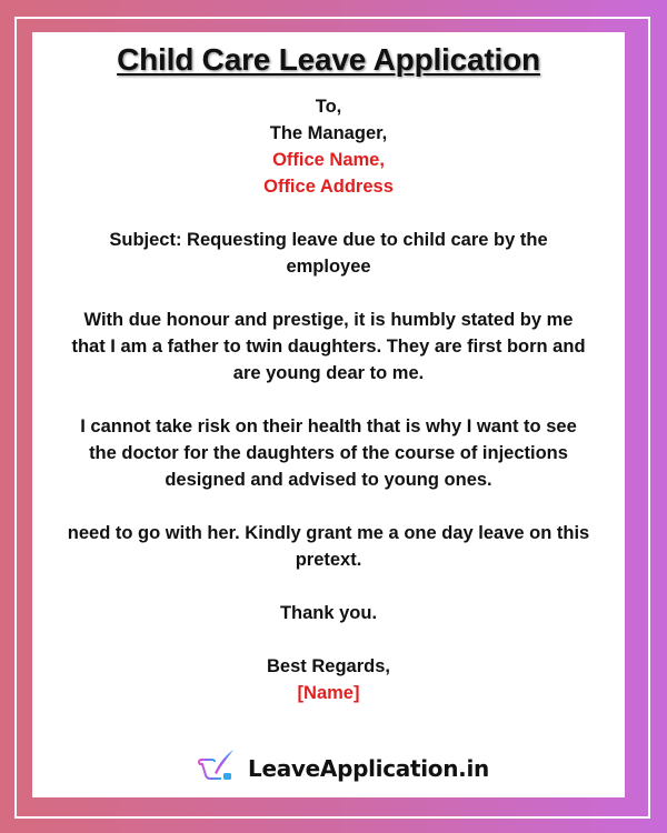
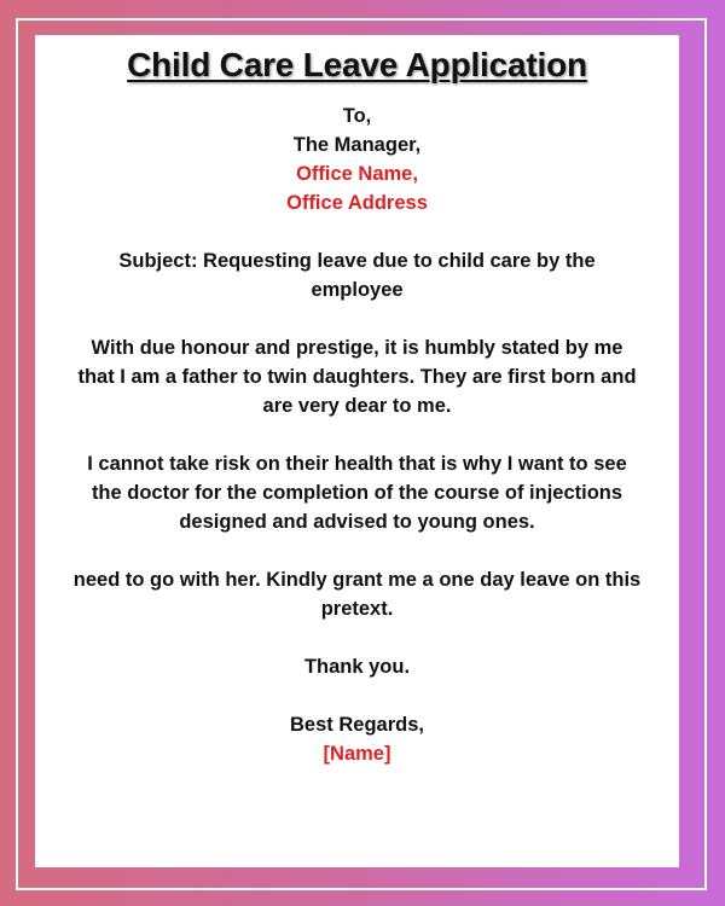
  Child Care Leave Application
  To,
  The Manager,
  Office Name,
  Office Address
  Subject: Requesting leave due to child care by the
  employee
  With due honour and prestige, it is humbly stated by me
  that I am a father to twin daughters. They are first born and
- are young dear to me.
+ are very dear to me.
  I cannot take risk on their health that is why I want to see
- the doctor for the daughters of the course of injections
+ the doctor for the completion of the course of injections
  designed and advised to young ones.
  need to go with her. Kindly grant me a one day leave on this
  pretext.
  Thank you.
  Best Regards,
  [Name]
- LeaveApplication.in
